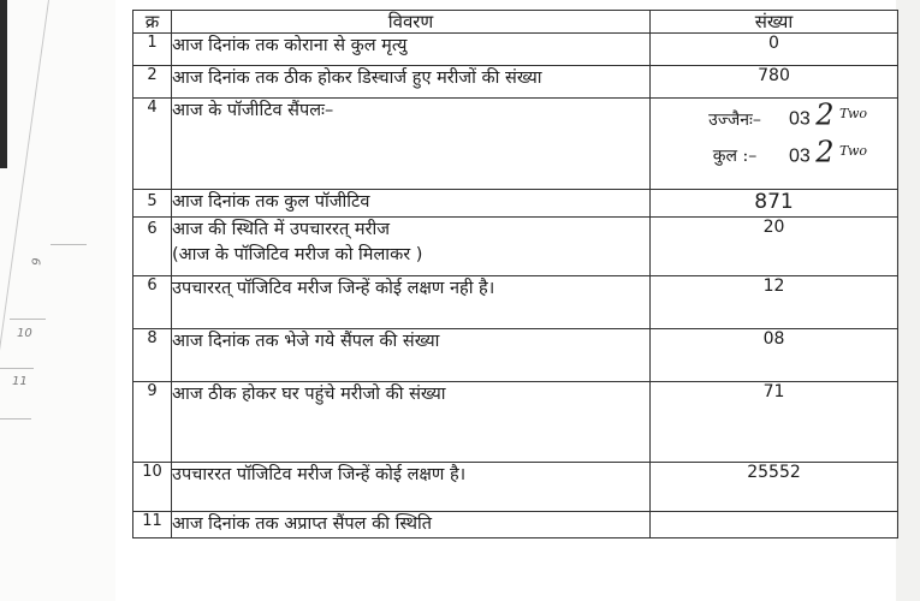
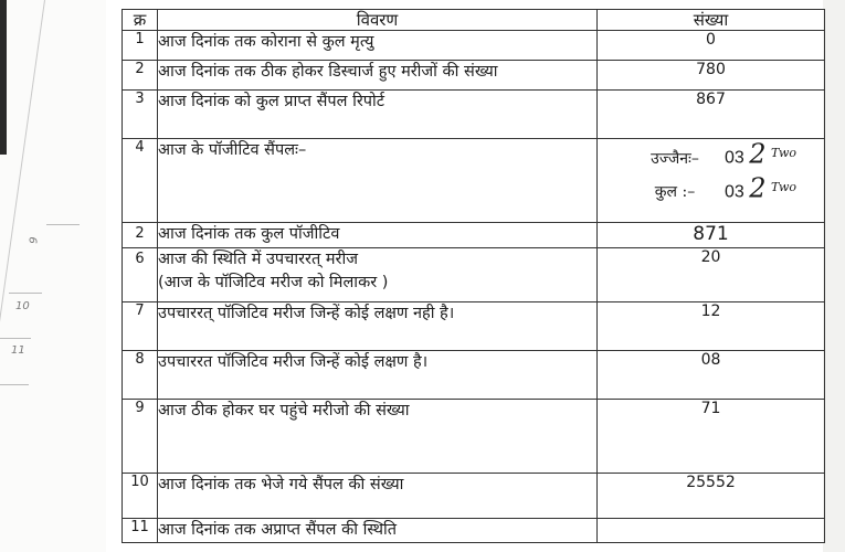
  10
  11
  क्र	विवरण	संख्या
  1	आज दिनांक तक कोराना से कुल मृत्यु	0
  2	आज दिनांक तक ठीक होकर डिस्चार्ज हुए मरीजों की संख्या	780
+ 3	आज दिनांक को कुल प्राप्त सैंपल रिपोर्ट	867
  4	आज के पॉजीटिव सैंपलः–	उज्जैनः– 03 2 Two कुल :– 03 2 Two
- 5	आज दिनांक तक कुल पॉजीटिव	871
+ 2	आज दिनांक तक कुल पॉजीटिव	871
  6	आज की स्थिति में उपचाररत् मरीज (आज के पॉजिटिव मरीज को मिलाकर )	20
- 6	उपचाररत् पॉजिटिव मरीज जिन्हें कोई लक्षण नही है।	12
+ 7	उपचाररत् पॉजिटिव मरीज जिन्हें कोई लक्षण नही है।	12
- 8	आज दिनांक तक भेजे गये सैंपल की संख्या	08
+ 8	उपचाररत पॉजिटिव मरीज जिन्हें कोई लक्षण है।	08
  9	आज ठीक होकर घर पहुंचे मरीजो की संख्या	71
- 10	उपचाररत पॉजिटिव मरीज जिन्हें कोई लक्षण है।	25552
+ 10	आज दिनांक तक भेजे गये सैंपल की संख्या	25552
  11	आज दिनांक तक अप्राप्त सैंपल की स्थिति
